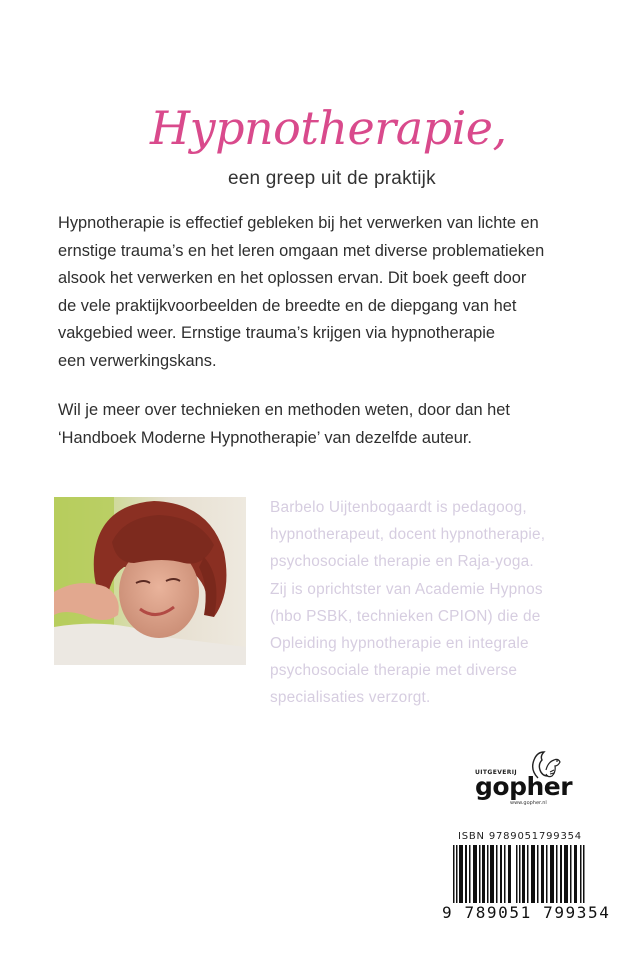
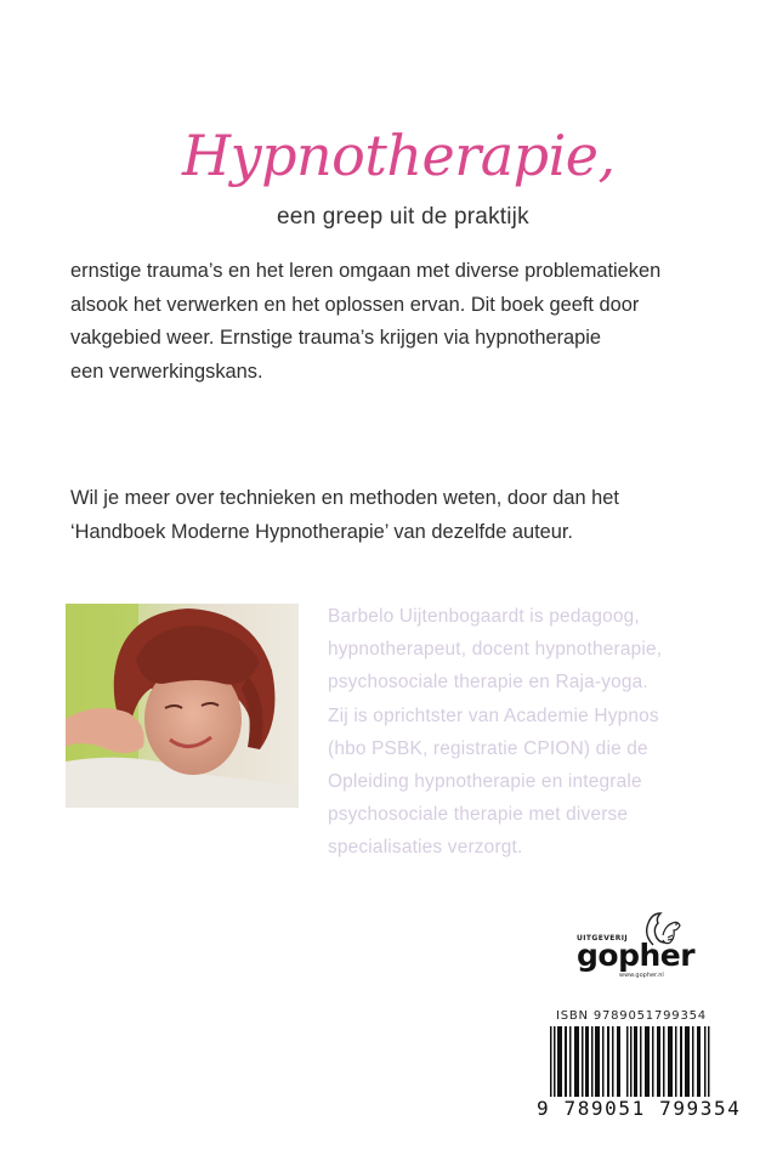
  Hypnotherapie,
  een greep uit de praktijk
- Hypnotherapie is effectief gebleken bij het verwerken van lichte en
  ernstige trauma’s en het leren omgaan met diverse problematieken
  alsook het verwerken en het oplossen ervan. Dit boek geeft door
- de vele praktijkvoorbeelden de breedte en de diepgang van het
  vakgebied weer. Ernstige trauma’s krijgen via hypnotherapie
  een verwerkingskans.
  Wil je meer over technieken en methoden weten, door dan het
  ‘Handboek Moderne Hypnotherapie’ van dezelfde auteur.
  Barbelo Uijtenbogaardt is pedagoog,
  hypnotherapeut, docent hypnotherapie,
  psychosociale therapie en Raja-yoga.
  Zij is oprichtster van Academie Hypnos
- (hbo PSBK, technieken CPION) die de
+ (hbo PSBK, registratie CPION) die de
  Opleiding hypnotherapie en integrale
  psychosociale therapie met diverse
  specialisaties verzorgt.
  gopher
  ISBN 9789051799354
  9 789051 799354
